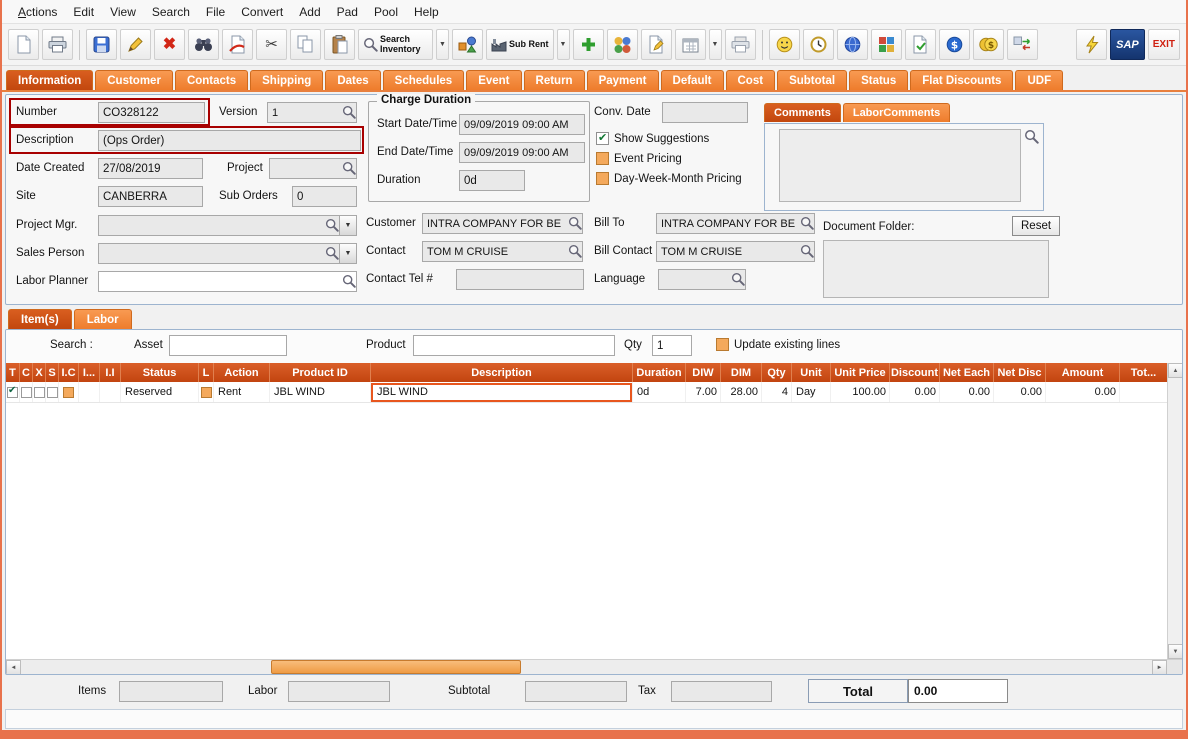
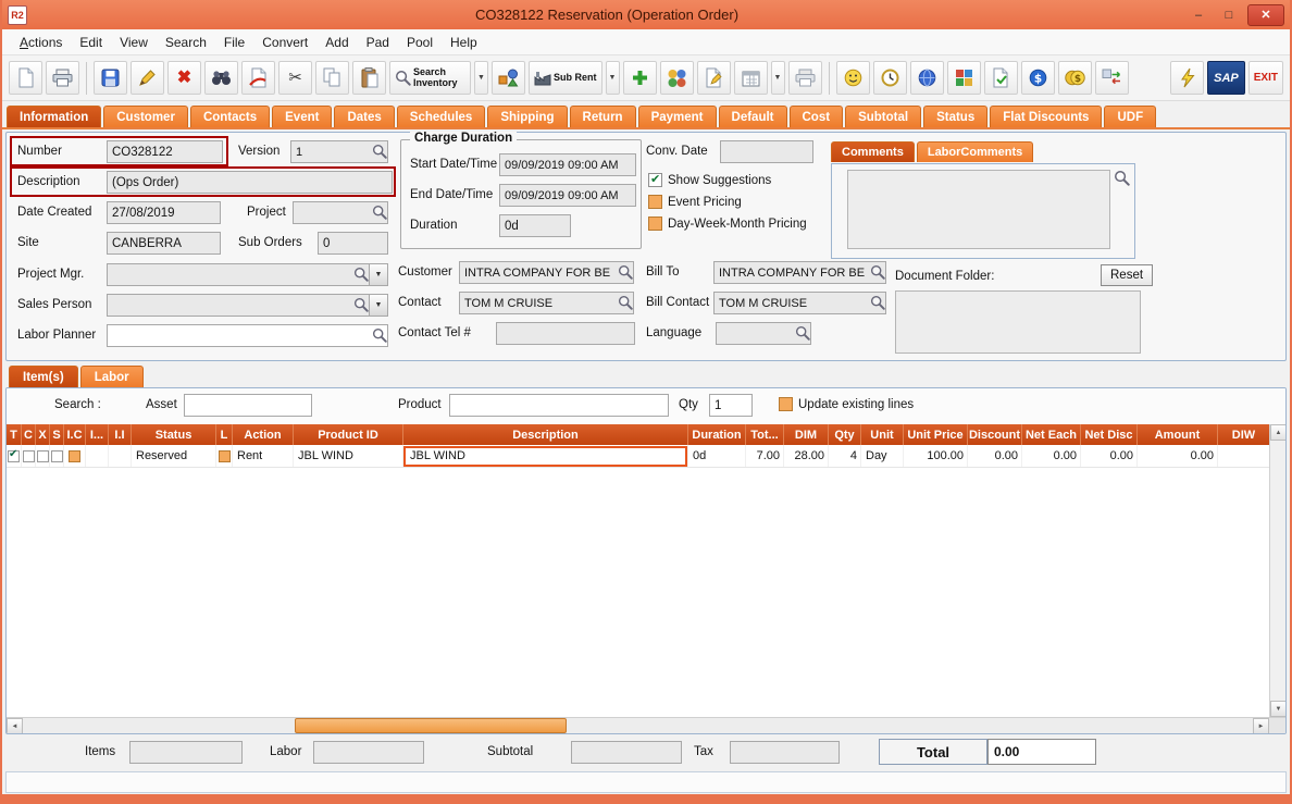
+ R2
+ CO328122 Reservation (Operation Order)
+ –
+ □
+ ✕
  Actions
  Edit
  View
  Search
  File
  Convert
  Add
  Pad
  Pool
  Help
  ✖
  ✂
  Search Inventory
  Sub Rent
  $
  $
  SAP
  EXIT
  Information
  Customer
  Contacts
- Shipping
+ Event
  Dates
  Schedules
- Event
+ Shipping
  Return
  Payment
  Default
  Cost
  Subtotal
  Status
  Flat Discounts
  UDF
  Number
  CO328122
  Version
  1
  Description
  (Ops Order)
  Date Created
  27/08/2019
  Project
  Site
  CANBERRA
  Sub Orders
  0
  Project Mgr.
  Sales Person
  Labor Planner
  Charge Duration
  Start Date/Time
  09/09/2019 09:00 AM
  End Date/Time
  09/09/2019 09:00 AM
  Duration
  0d
  Conv. Date
  Show Suggestions
  Event Pricing
  Day-Week-Month Pricing
  Customer
  INTRA COMPANY FOR BE
  Bill To
  INTRA COMPANY FOR BE
  Contact
  TOM M CRUISE
  Bill Contact
  TOM M CRUISE
  Contact Tel #
  Language
  Comments
  LaborComments
  Document Folder:
  Reset
  Item(s)
  Labor
  Search :
  Asset
  Product
  Qty
  1
  Update existing lines
  T
  C
  X
  S
  I.C
  I...
  I.I
  Status
  L
  Action
  Product ID
  Description
  Duration
- DIW
+ Tot...
  DIM
  Qty
  Unit
  Unit Price
  Discount
  Net Each
  Net Disc
  Amount
- Tot...
+ DIW
  Reserved
  Rent
  JBL WIND
  JBL WIND
  0d
  7.00
  28.00
  4
  Day
  100.00
  0.00
  0.00
  0.00
  0.00
  Items
  Labor
  Subtotal
  Tax
  Total
  0.00
